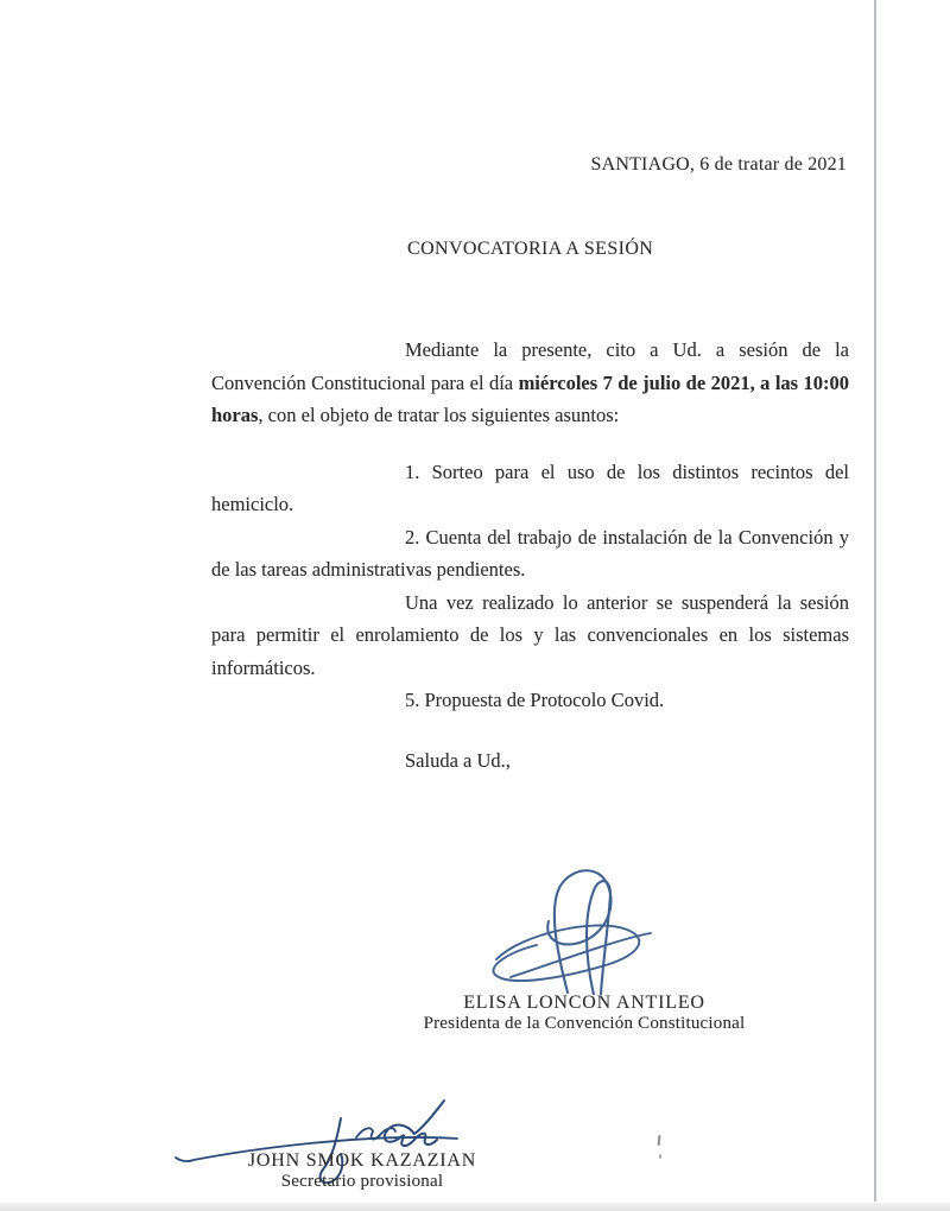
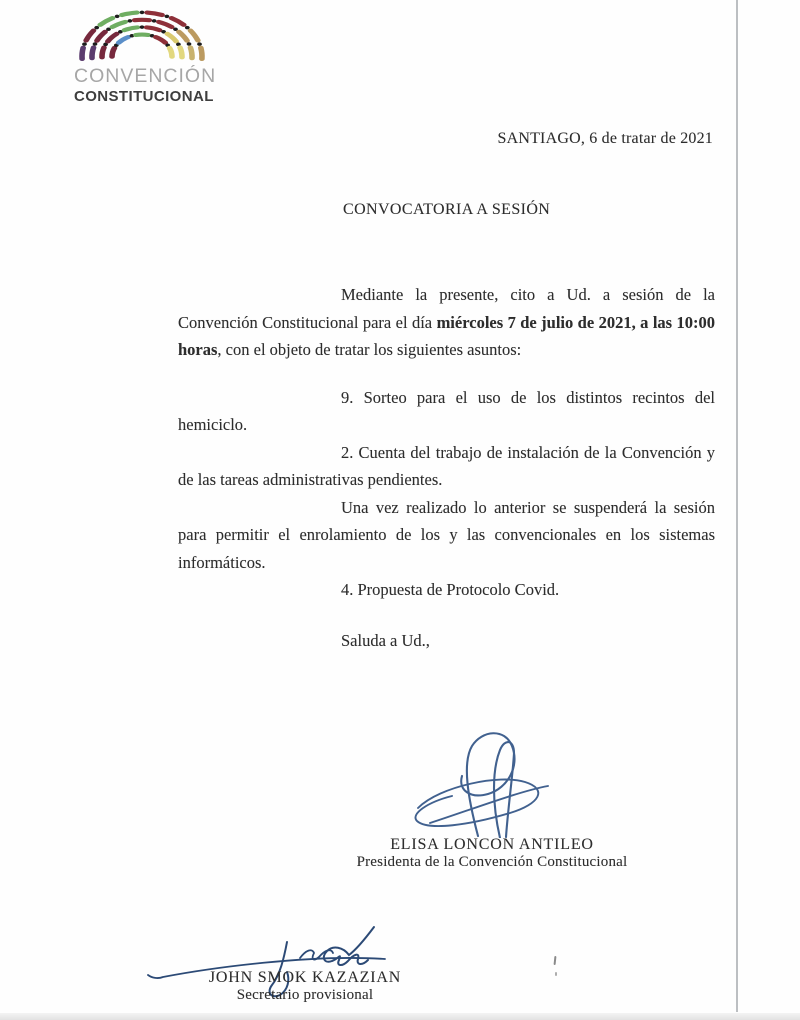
+ CONVENCIÓN
+ CONSTITUCIONAL
  SANTIAGO, 6 de tratar de 2021
  CONVOCATORIA A SESIÓN
  Mediante la presente, cito a Ud. a sesión de la Convención Constitucional para el día miércoles 7 de julio de 2021, a las 10:00 horas, con el objeto de tratar los siguientes asuntos:
- 1. Sorteo para el uso de los distintos recintos del hemiciclo.
+ 9. Sorteo para el uso de los distintos recintos del hemiciclo.
  2. Cuenta del trabajo de instalación de la Convención y de las tareas administrativas pendientes.
  Una vez realizado lo anterior se suspenderá la sesión para permitir el enrolamiento de los y las convencionales en los sistemas informáticos.
- 5. Propuesta de Protocolo Covid.
+ 4. Propuesta de Protocolo Covid.
  Saluda a Ud.,
  ELISA LONCON ANTILEO
  Presidenta de la Convención Constitucional
  JOHN SMOK KAZAZIAN
  Secretario provisional
